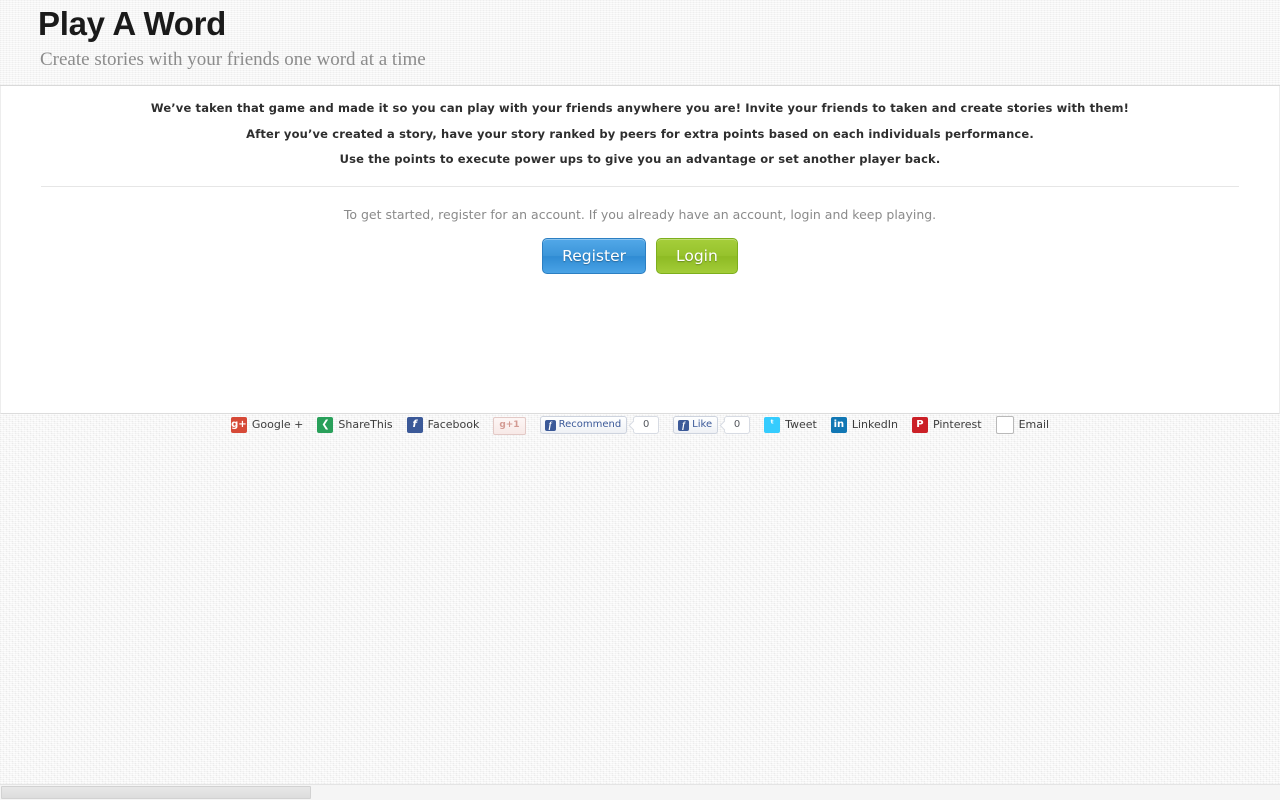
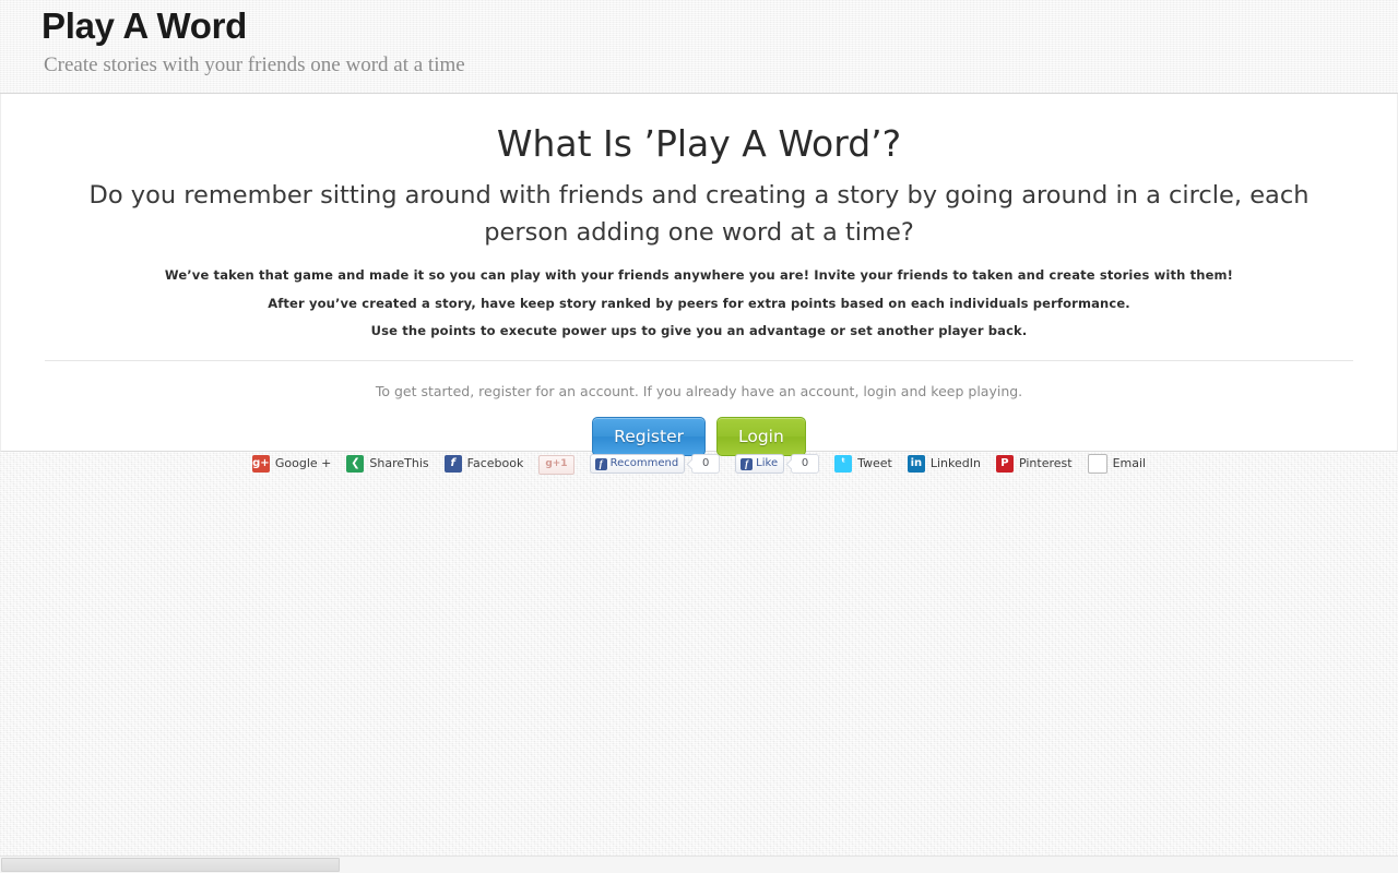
  Play A Word
  Create stories with your friends one word at a time
+ What Is ’Play A Word’?
+ Do you remember sitting around with friends and creating a story by going around in a circle, each person adding one word at a time?
  We’ve taken that game and made it so you can play with your friends anywhere you are! Invite your friends to taken and create stories with them!
- After you’ve created a story, have your story ranked by peers for extra points based on each individuals performance.
+ After you’ve created a story, have keep story ranked by peers for extra points based on each individuals performance.
  Use the points to execute power ups to give you an advantage or set another player back.
  To get started, register for an account. If you already have an account, login and keep playing.
  Register Login
  g+ Google + ❮ ShareThis f Facebook g+1 f Recommend 0 f Like 0 ᵗ Tweet in LinkedIn P Pinterest Email
